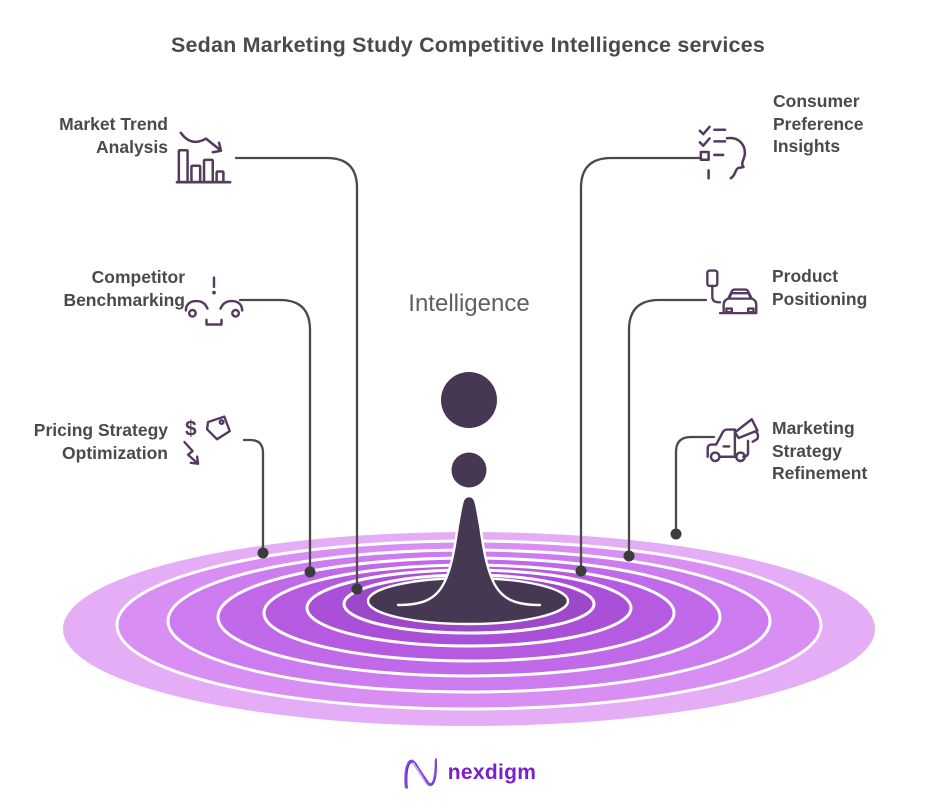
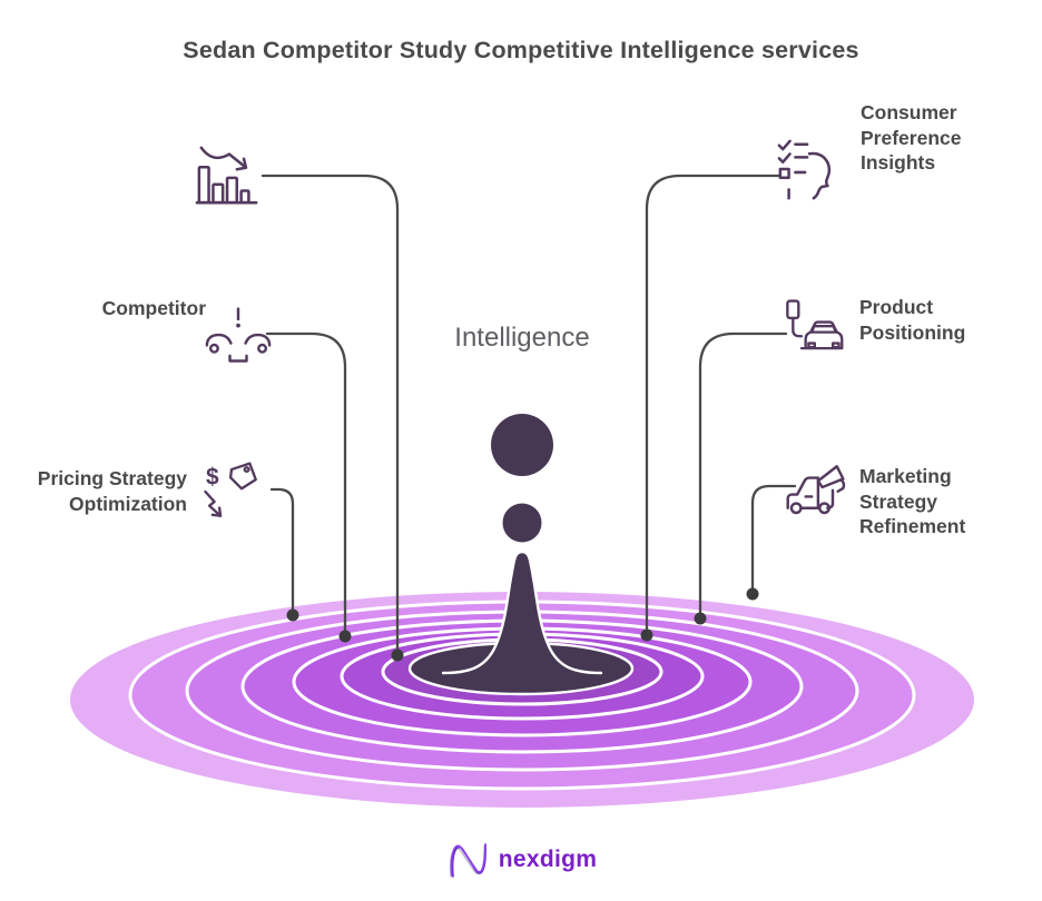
- Sedan Marketing Study Competitive Intelligence services
+ Sedan Competitor Study Competitive Intelligence services
  Intelligence
- Market Trend
- Analysis
  Competitor
- Benchmarking
  Pricing Strategy
  Optimization
  Consumer
  Preference
  Insights
  Product
  Positioning
  Marketing
  Strategy
  Refinement
  $
  nexdigm
